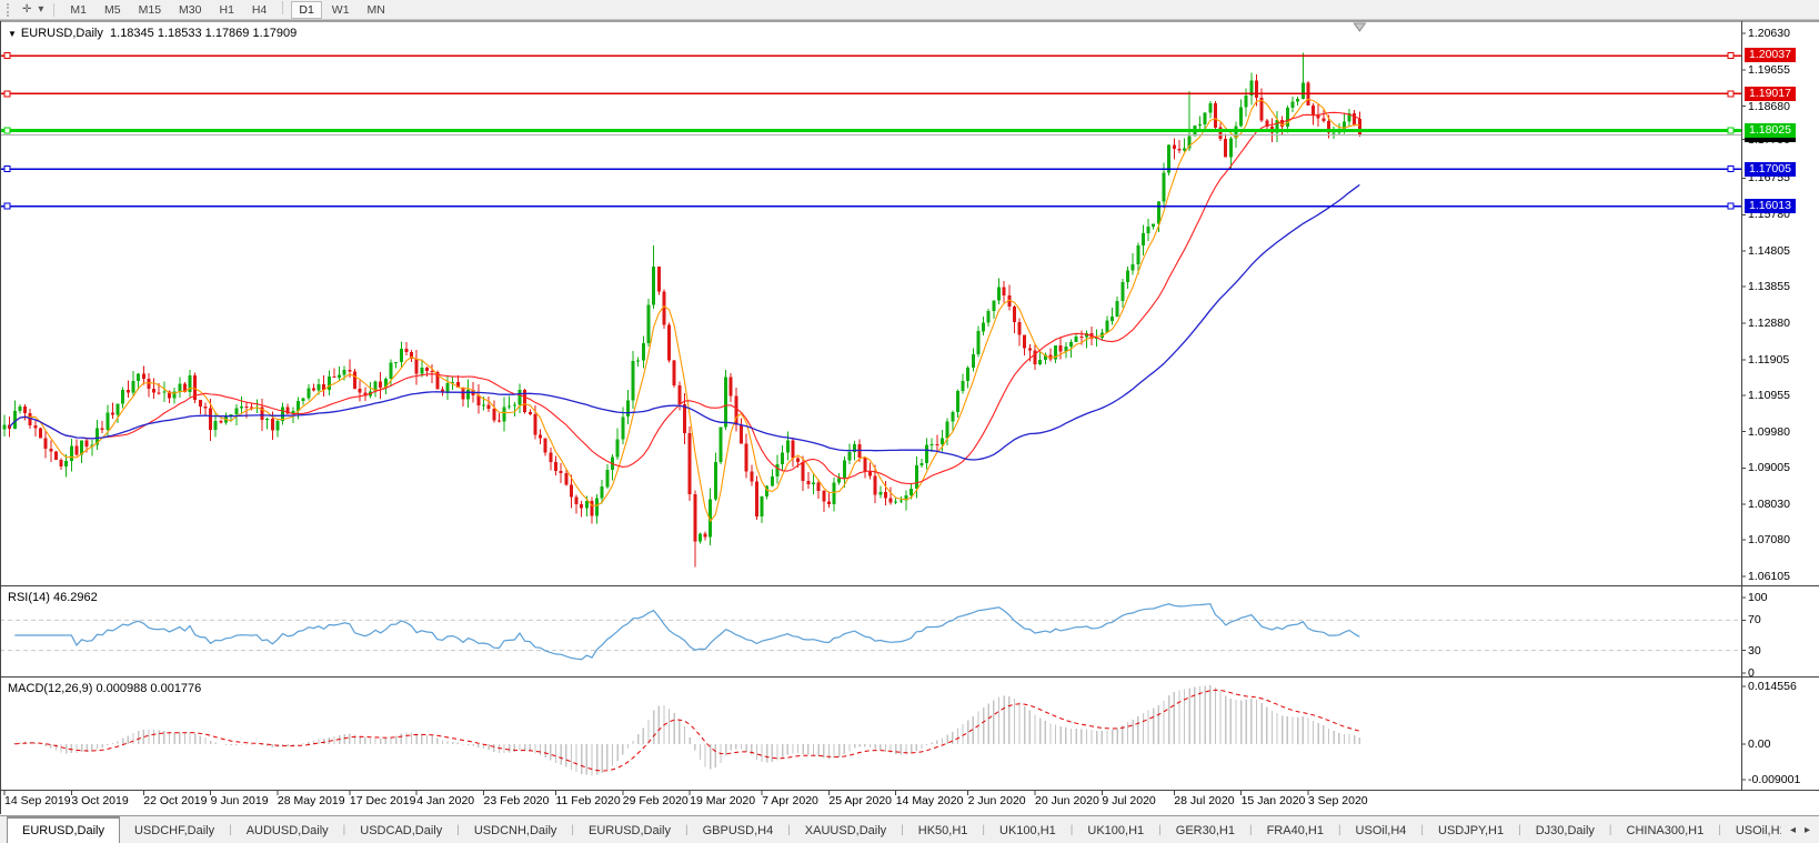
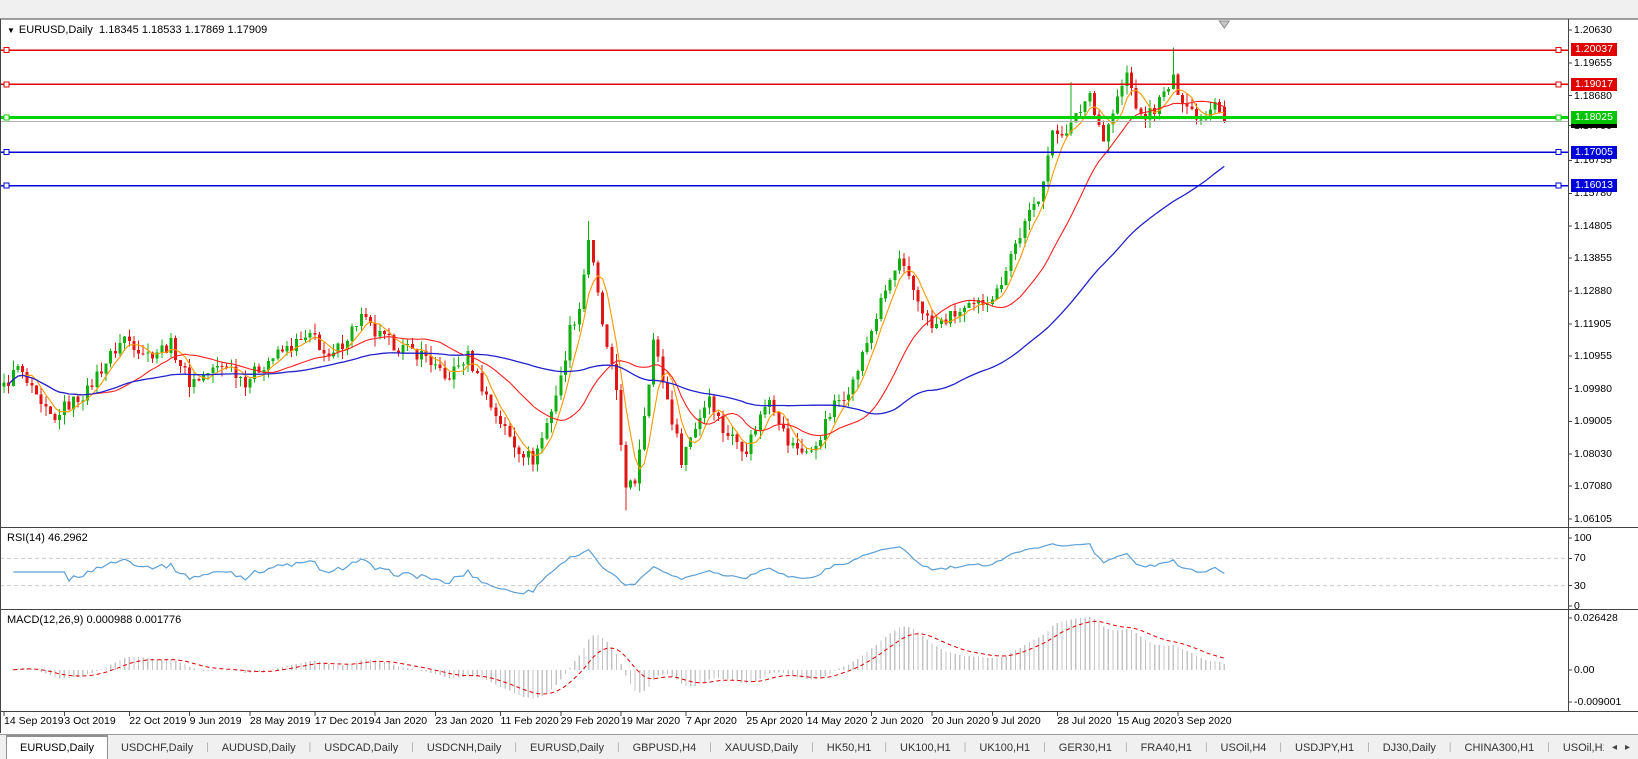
- ✛
- ▾
- M1
- M5
- M15
- M30
- H1
- H4
- D1
- W1
- MN
  ▼ EURUSD,Daily 1.18345 1.18533 1.17869 1.17909
  RSI(14) 46.2962
  MACD(12,26,9) 0.000988 0.001776
  1.20630
  1.19655
  1.18680
  1.16755
  1.15780
  1.14805
  1.13855
  1.12880
  1.11905
  1.10955
  1.09980
  1.09005
  1.08030
  1.07080
  1.06105
  100
  70
  30
  0
- 0.014556
+ 0.026428
  0.00
  -0.009001
  1.17005
  1.16013
  1.20037
  1.19017
  1.18025
  14 Sep 2019
  3 Oct 2019
  22 Oct 2019
  9 Jun 2019
  28 May 2019
  17 Dec 2019
  4 Jan 2020
- 23 Feb 2020
+ 23 Jan 2020
  11 Feb 2020
  29 Feb 2020
  19 Mar 2020
  7 Apr 2020
  25 Apr 2020
  14 May 2020
  2 Jun 2020
  20 Jun 2020
  9 Jul 2020
  28 Jul 2020
- 15 Jan 2020
+ 15 Aug 2020
  3 Sep 2020
  EURUSD,Daily
  USDCHF,Daily
  |
  AUDUSD,Daily
  |
  USDCAD,Daily
  |
  USDCNH,Daily
  |
  EURUSD,Daily
  |
  GBPUSD,H4
  |
  XAUUSD,Daily
  |
  HK50,H1
  |
  UK100,H1
  |
  UK100,H1
  |
  GER30,H1
  |
  FRA40,H1
  |
  USOil,H4
  |
  USDJPY,H1
  |
  DJ30,Daily
  |
  CHINA300,H1
  |
  USOil,H
  ◂
  ▸
